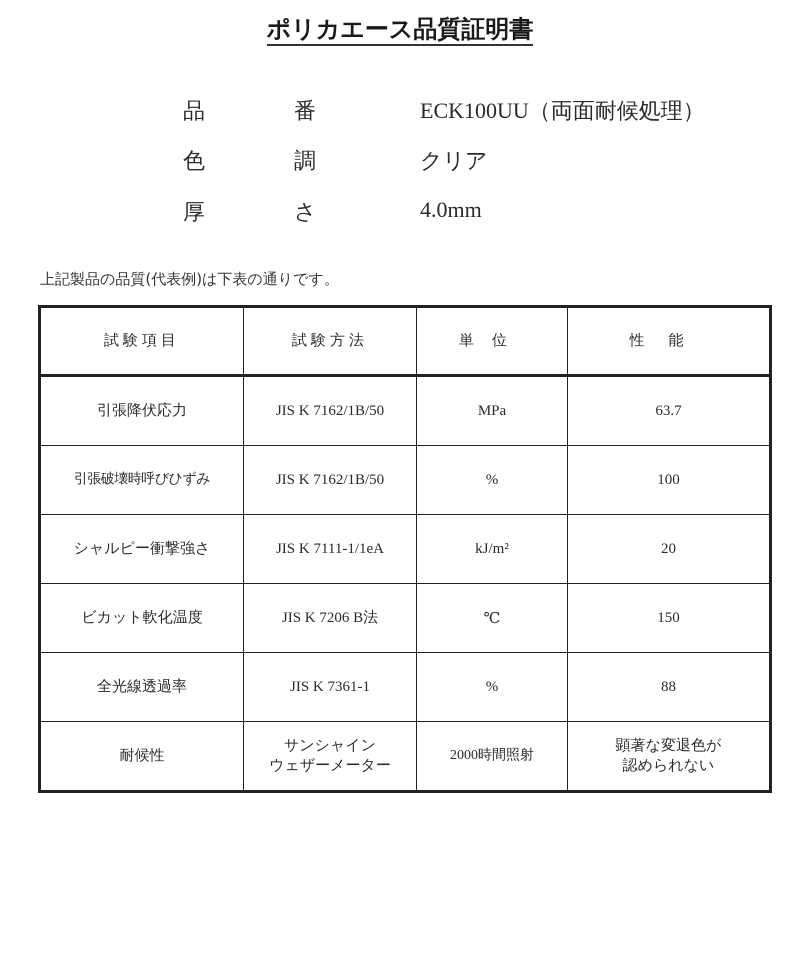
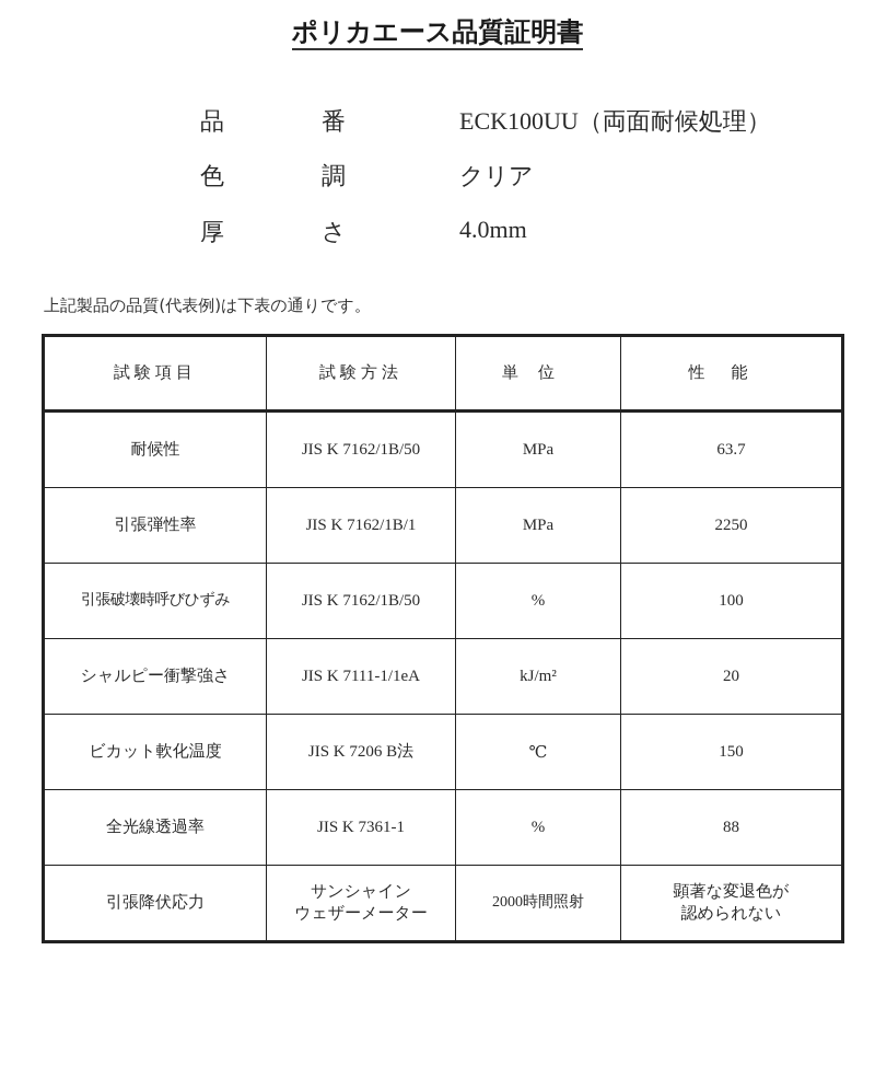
  ポリカエース品質証明書
  品
  番
  ECK100UU（両面耐候処理）
  色
  調
  クリア
  厚
  さ
  4.0mm
  上記製品の品質(代表例)は下表の通りです。
  試験項目	試験方法	単位	性能
- 引張降伏応力	JIS K 7162/1B/50	MPa	63.7
+ 耐候性	JIS K 7162/1B/50	MPa	63.7
+ 引張弾性率	JIS K 7162/1B/1	MPa	2250
  引張破壊時呼びひずみ	JIS K 7162/1B/50	%	100
  シャルピー衝撃強さ	JIS K 7111-1/1eA	kJ/m²	20
  ビカット軟化温度	JIS K 7206 B法	℃	150
  全光線透過率	JIS K 7361-1	%	88
- 耐候性	サンシャイン ウェザーメーター	2000時間照射	顕著な変退色が 認められない
+ 引張降伏応力	サンシャイン ウェザーメーター	2000時間照射	顕著な変退色が 認められない
